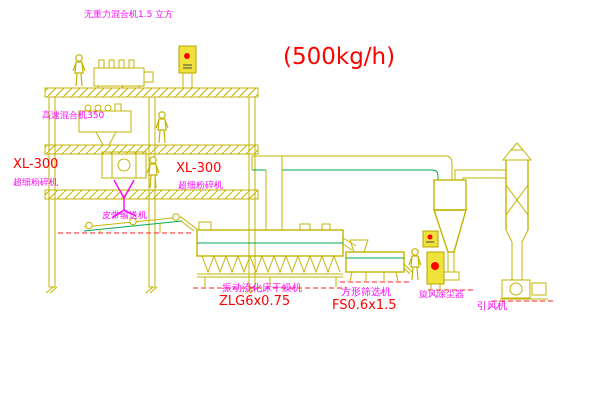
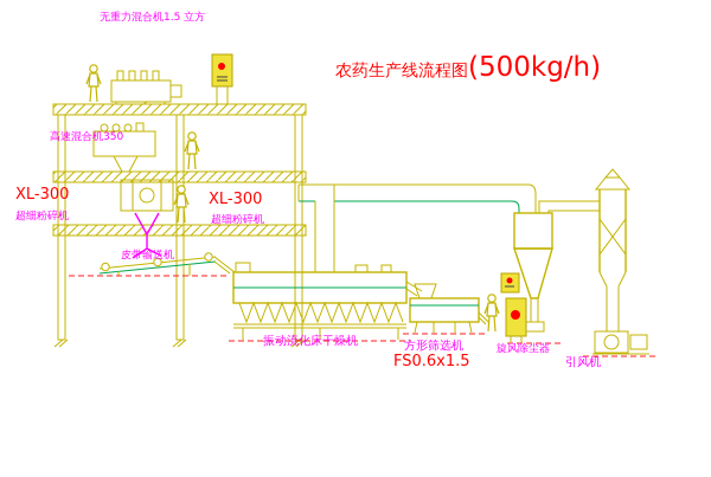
+ 农药生产线流程图
  (500kg/h)
  无重力混合机1.5 立方
  高速混合机350
  XL-300
  超细粉碎机
  XL-300
  超细粉碎机
  皮带输送机
  振动流化床干燥机
- ZLG6x0.75
  方形筛选机
  FS0.6x1.5
  旋风除尘器
  引风机
